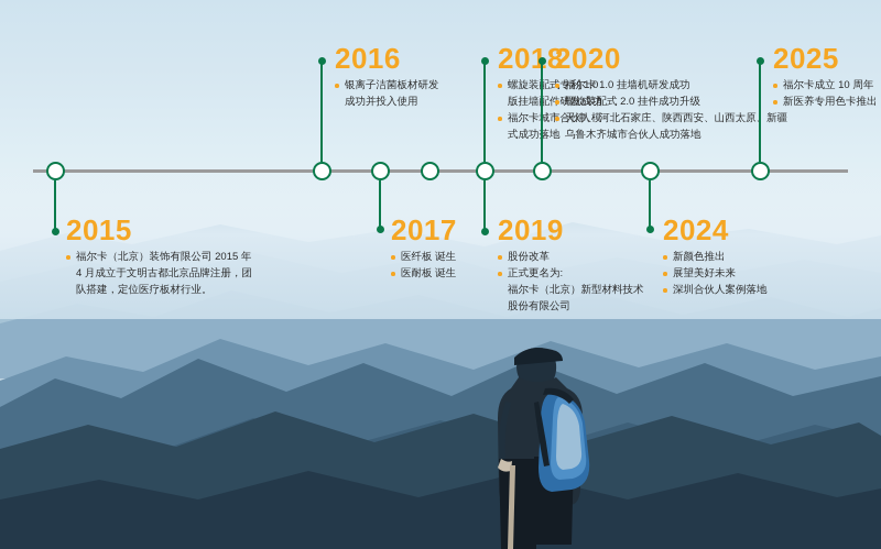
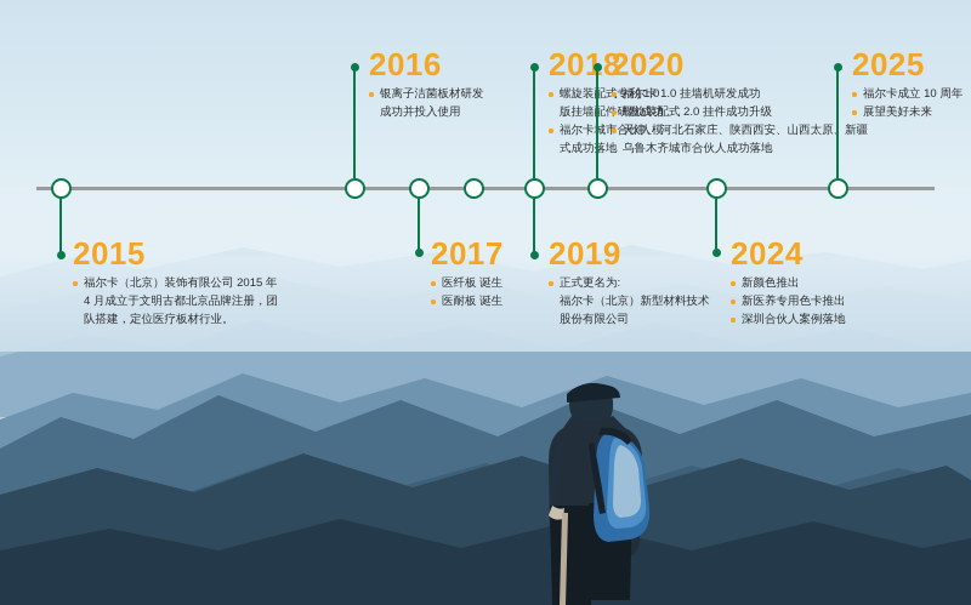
  2015
  福尔卡（北京）装饰有限公司 2015 年
  4 月成立于文明古都北京品牌注册，团
  队搭建，定位医疗板材行业。
  2016
  银离子洁菌板材研发
  成功并投入使用
  2017
  医纤板 诞生
  医耐板 诞生
  208
  式成功落地
  2019
- 股份改革
  正式更名为:
  福尔卡（北京）新型材料技术
  股份有限公司
  2020
  福尔卡 1.0 挂墙机研发成功
  螺旋装配式 2.0 挂件成功升级
  天津、 河北石家庄、陕西西安、山西太原、新疆
  乌鲁木齐城市合伙人成功落地
  2024
  新颜色推出
- 展望美好未来
+ 新医养专用色卡推出
  深圳合伙人案例落地
  2025
  福尔卡成立 10 周年
- 新医养专用色卡推出
+ 展望美好未来
